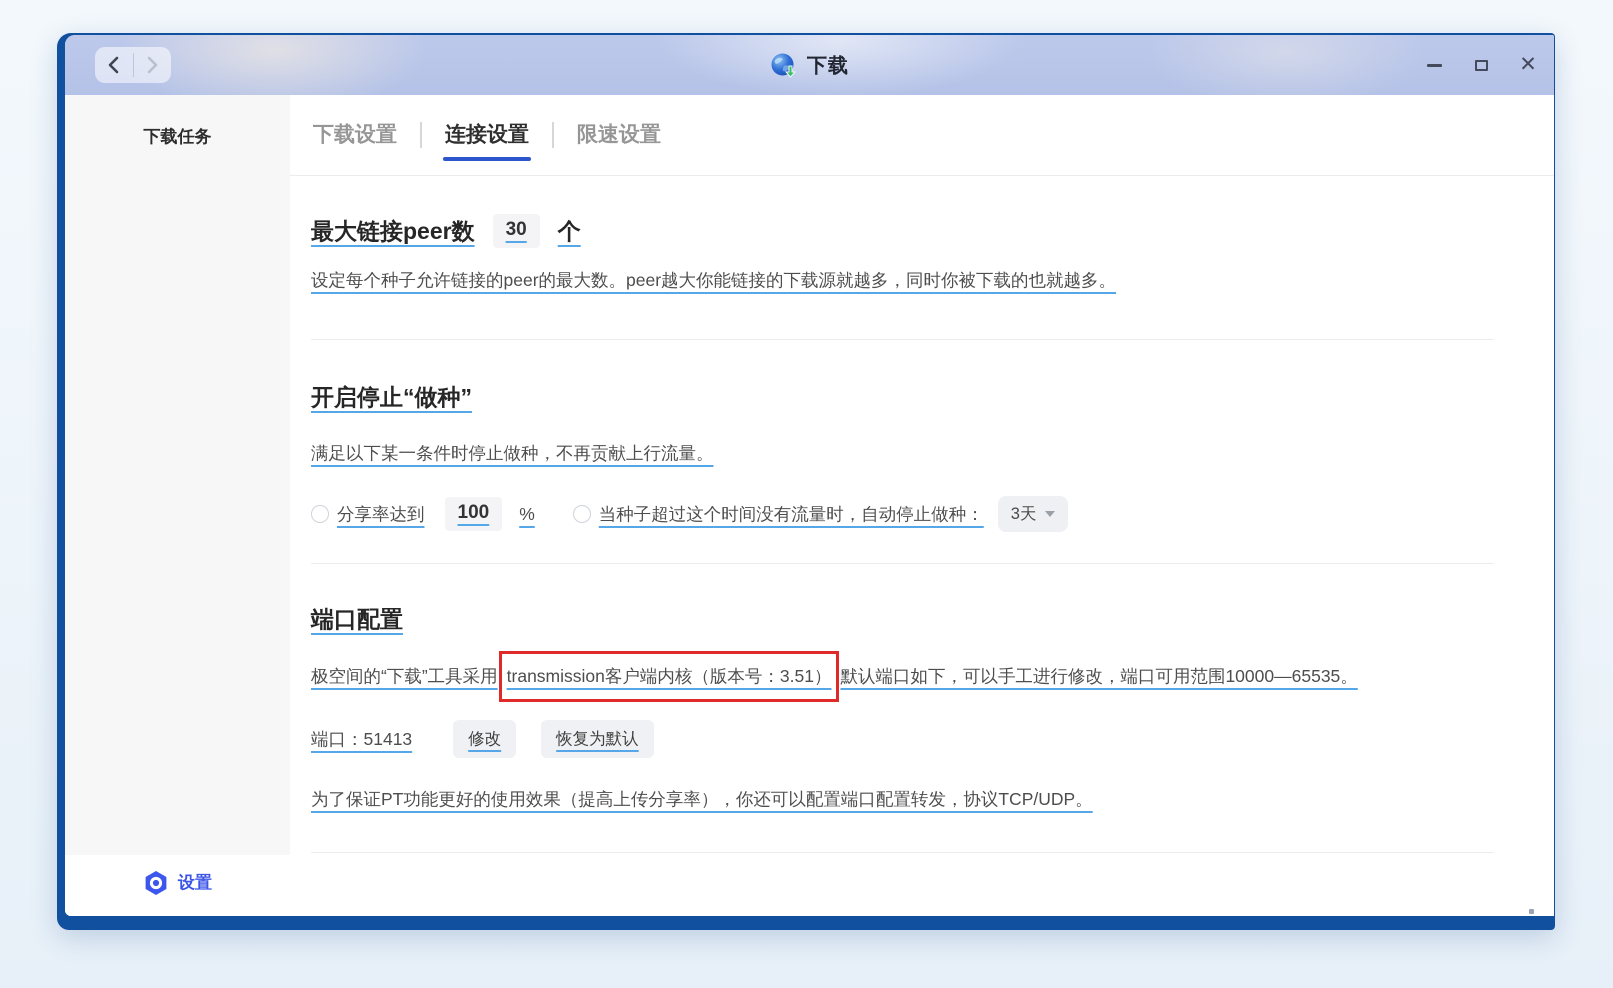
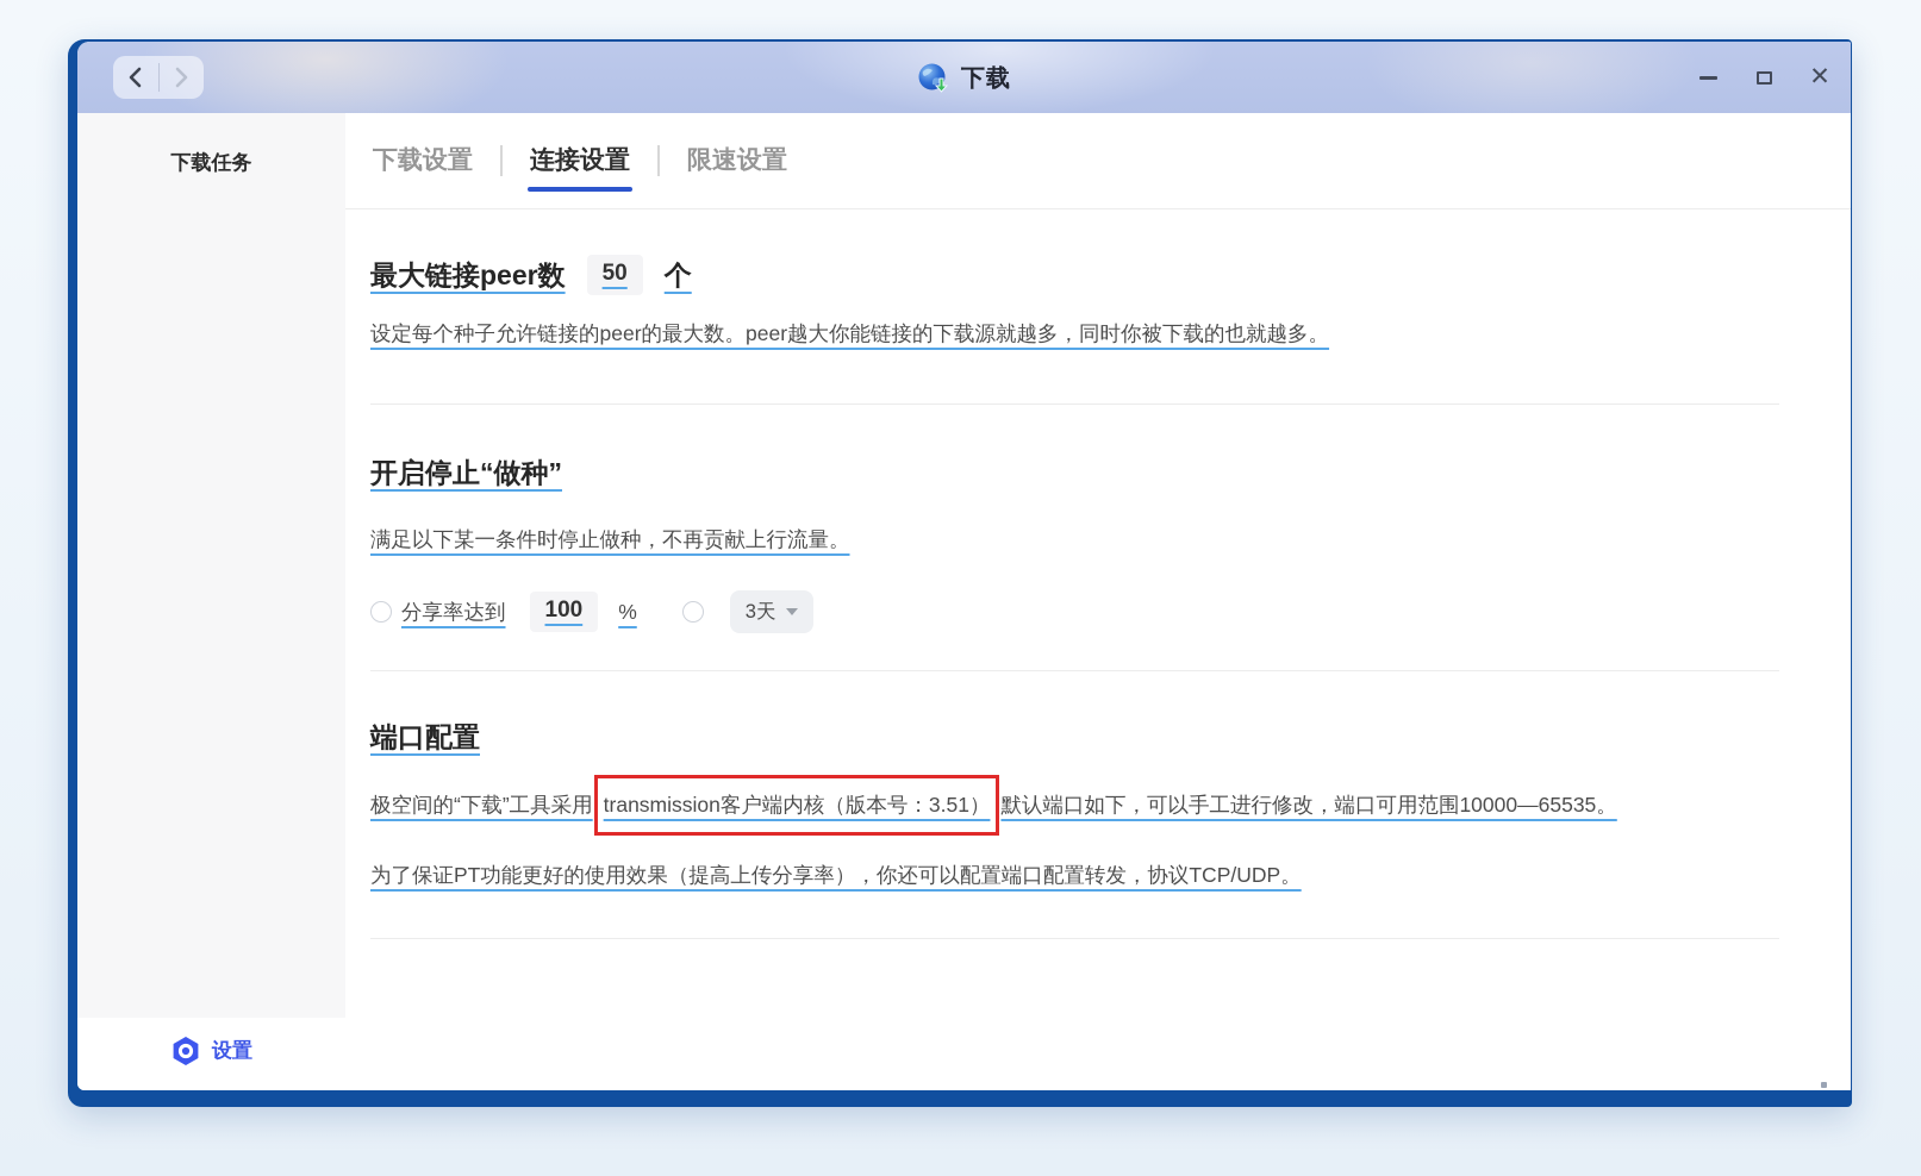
  下载
  ✕
  下载任务
  设置
  下载设置
  连接设置
  限速设置
  最大链接peer数
- 30
+ 50
  个
  设定每个种子允许链接的peer的最大数。peer越大你能链接的下载源就越多，同时你被下载的也就越多。
  开启停止“做种”
  满足以下某一条件时停止做种，不再贡献上行流量。
  分享率达到
  100
  %
- 当种子超过这个时间没有流量时，自动停止做种：
  3天
  端口配置
  极空间的“下载”工具采用 transmission客户端内核（版本号：3.51） 默认端口如下，可以手工进行修改，端口可用范围10000—65535。
- 端口：51413
- 修改
- 恢复为默认
  为了保证PT功能更好的使用效果（提高上传分享率），你还可以配置端口配置转发，协议TCP/UDP。
